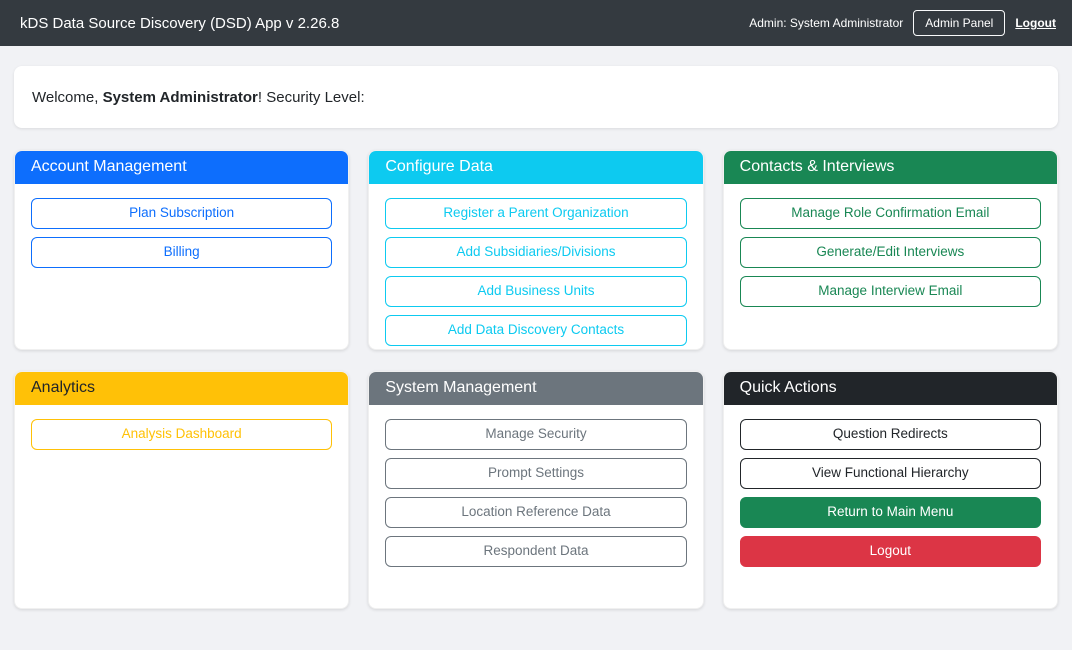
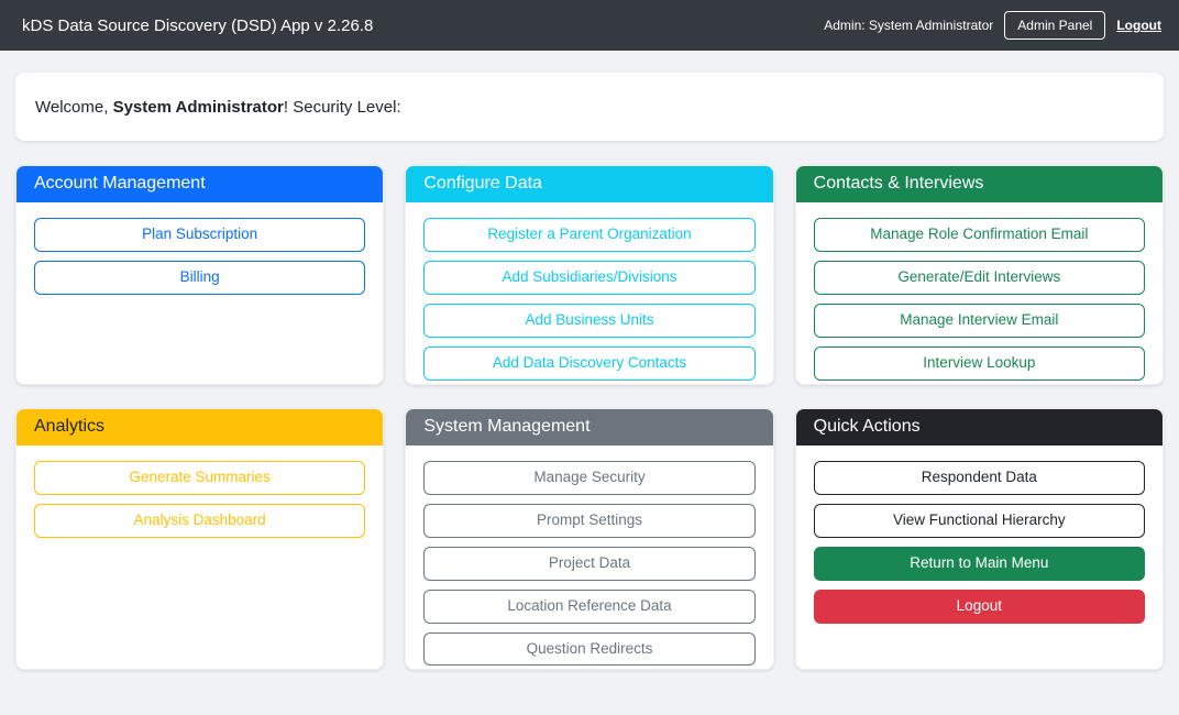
  kDS Data Source Discovery (DSD) App v 2.26.8
  Admin: System Administrator
  Admin Panel
  Logout
  Welcome, System Administrator! Security Level:
  Account Management
  Plan Subscription
  Billing
  Configure Data
  Register a Parent Organization
  Add Subsidiaries/Divisions
  Add Business Units
  Add Data Discovery Contacts
  Contacts & Interviews
  Manage Role Confirmation Email
  Generate/Edit Interviews
  Manage Interview Email
+ Interview Lookup
  Analytics
+ Generate Summaries
  Analysis Dashboard
  System Management
  Manage Security
  Prompt Settings
+ Project Data
  Location Reference Data
- Respondent Data
+ Question Redirects
  Quick Actions
- Question Redirects
+ Respondent Data
  View Functional Hierarchy
  Return to Main Menu
  Logout
